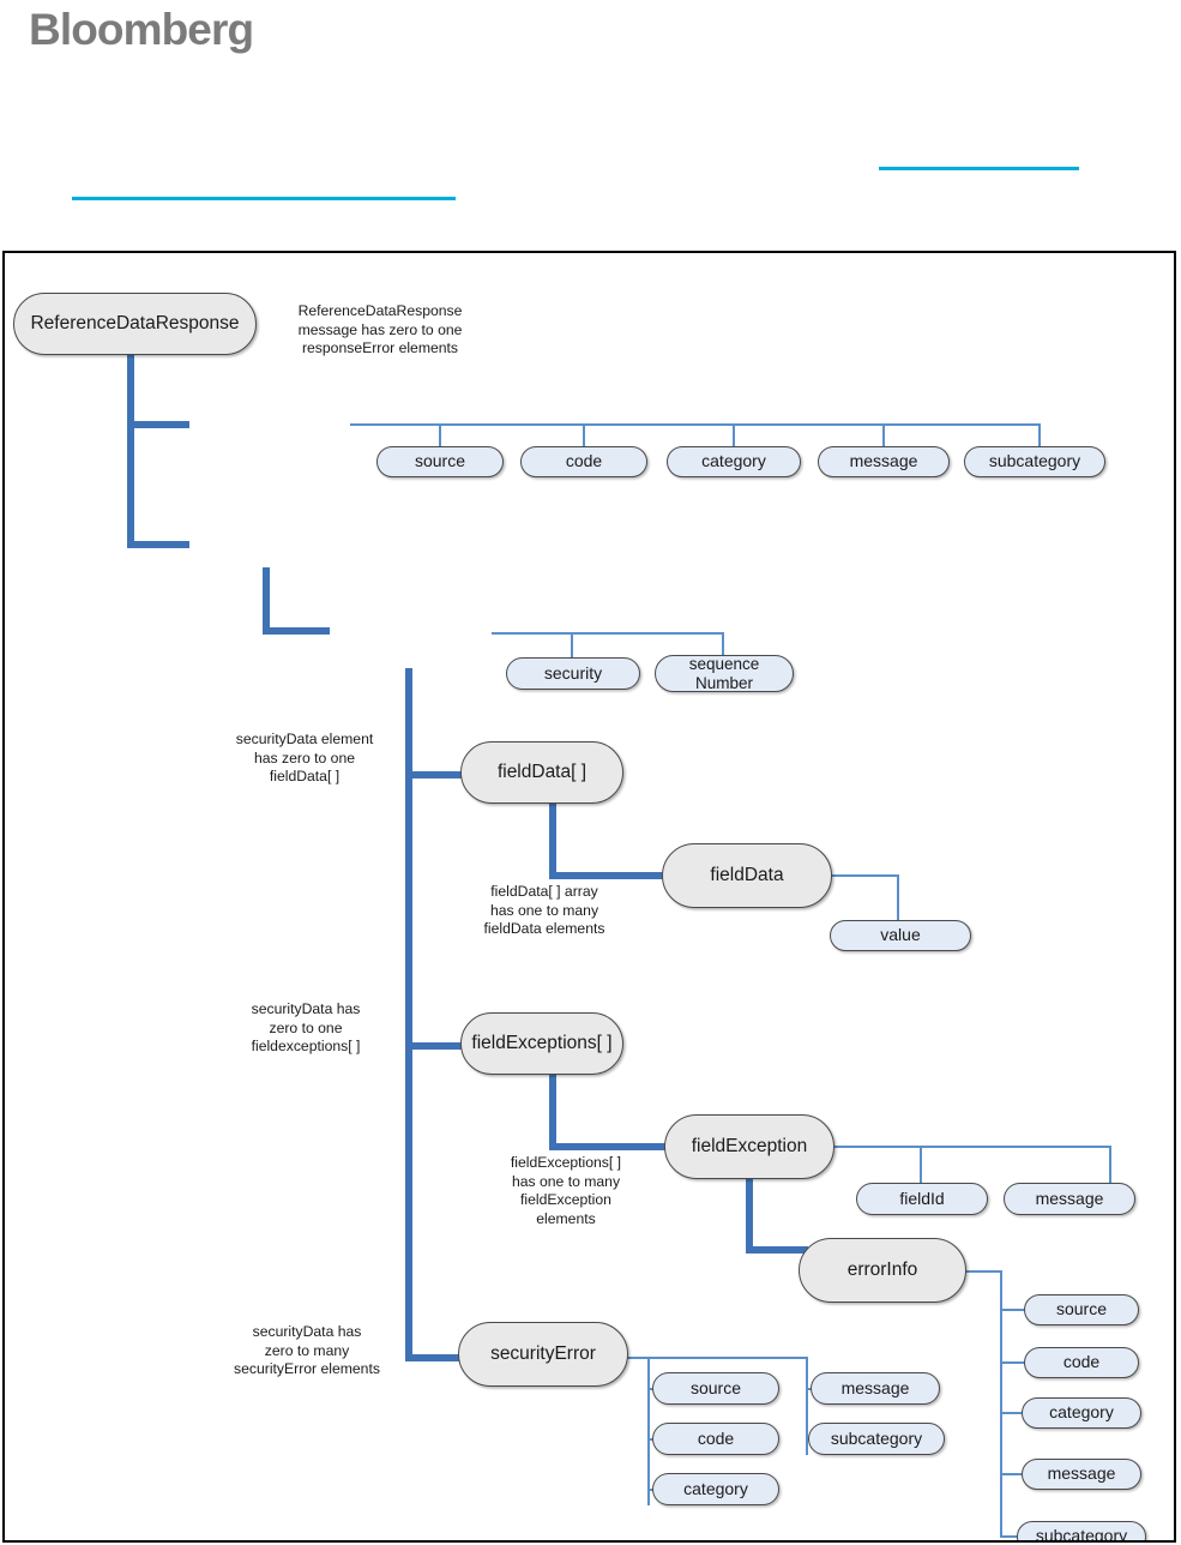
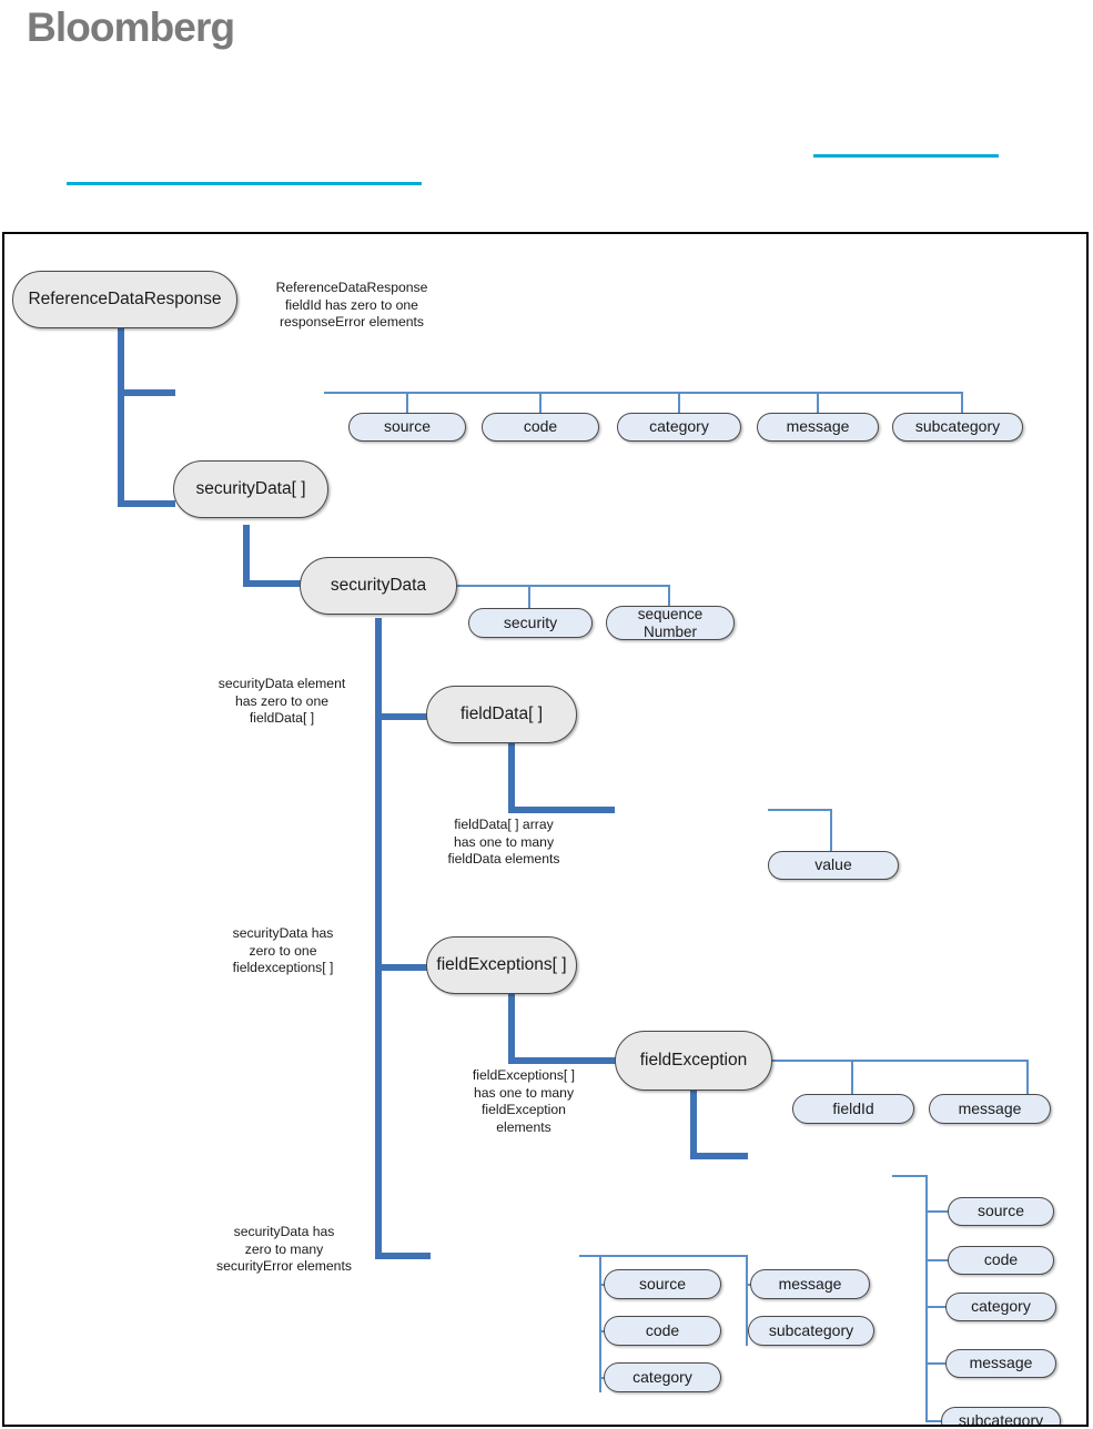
  Bloomberg
  ReferenceDataResponse
+ securityData[ ]
+ securityData
  fieldData[ ]
- fieldData
  fieldExceptions[ ]
  fieldException
- errorInfo
- securityError
  source
  code
  category
  message
  subcategory
  security
  sequence
  Number
  value
  fieldId
  message
  source
  code
  category
  message
  subcategory
  source
  code
  category
  message
  subcategory
  ReferenceDataResponse
- message has zero to one
+ fieldId has zero to one
  responseError elements
  securityData element
  has zero to one
  fieldData[ ]
  fieldData[ ] array
  has one to many
  fieldData elements
  securityData has
  zero to one
  fieldexceptions[ ]
  fieldExceptions[ ]
  has one to many
  fieldException
  elements
  securityData has
  zero to many
  securityError elements
